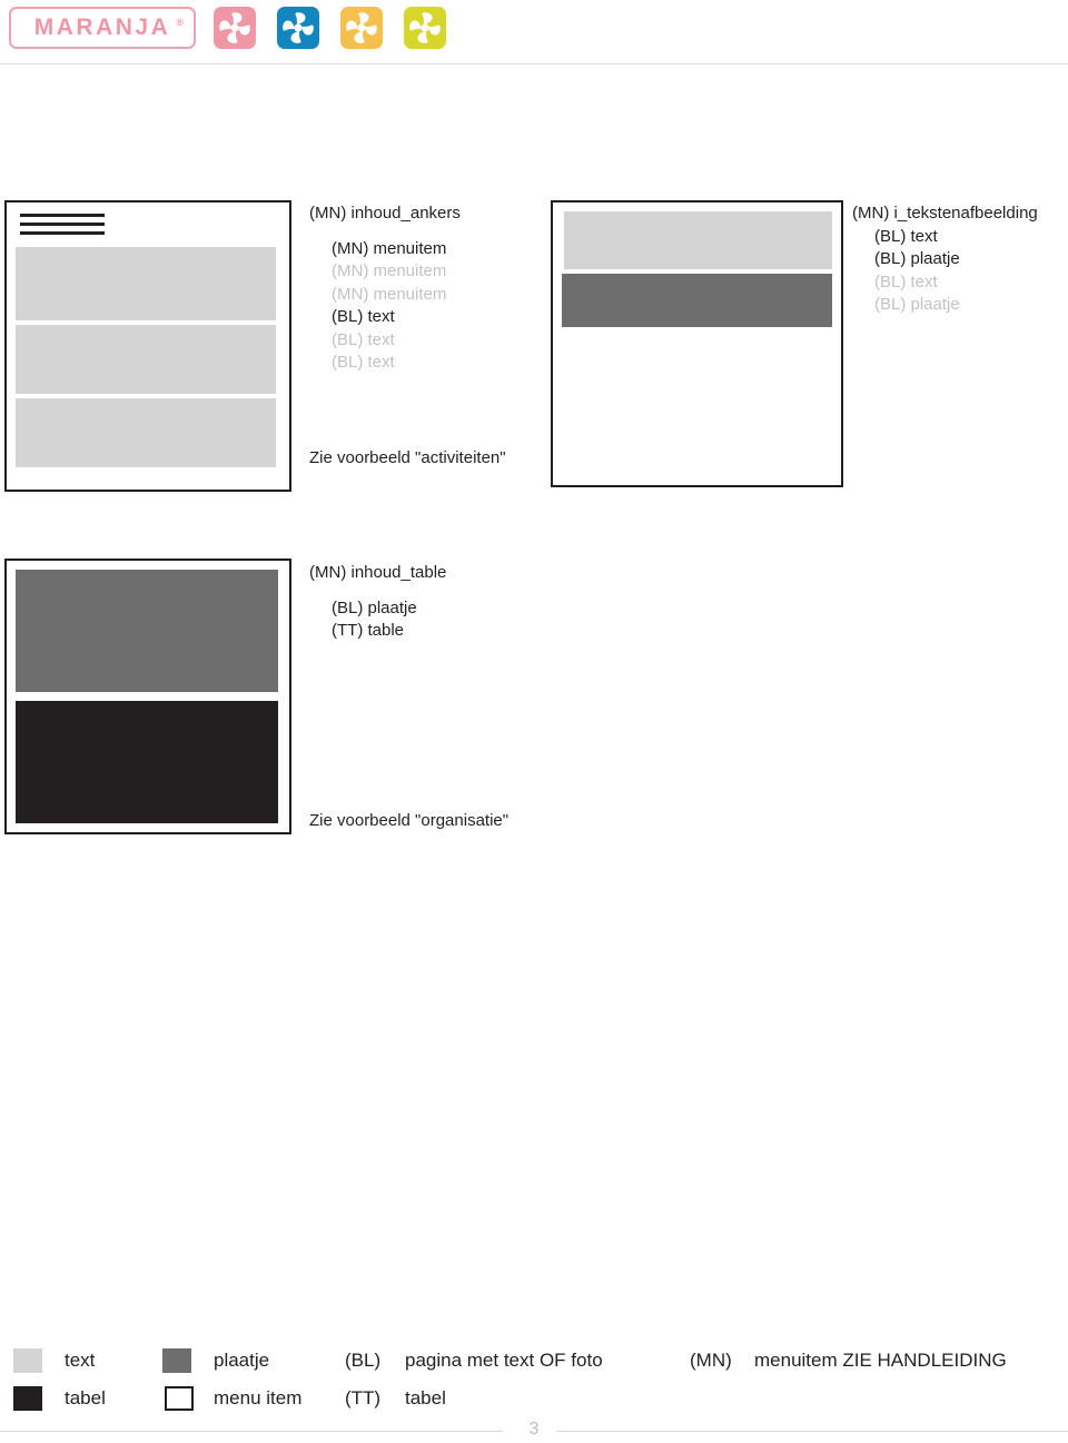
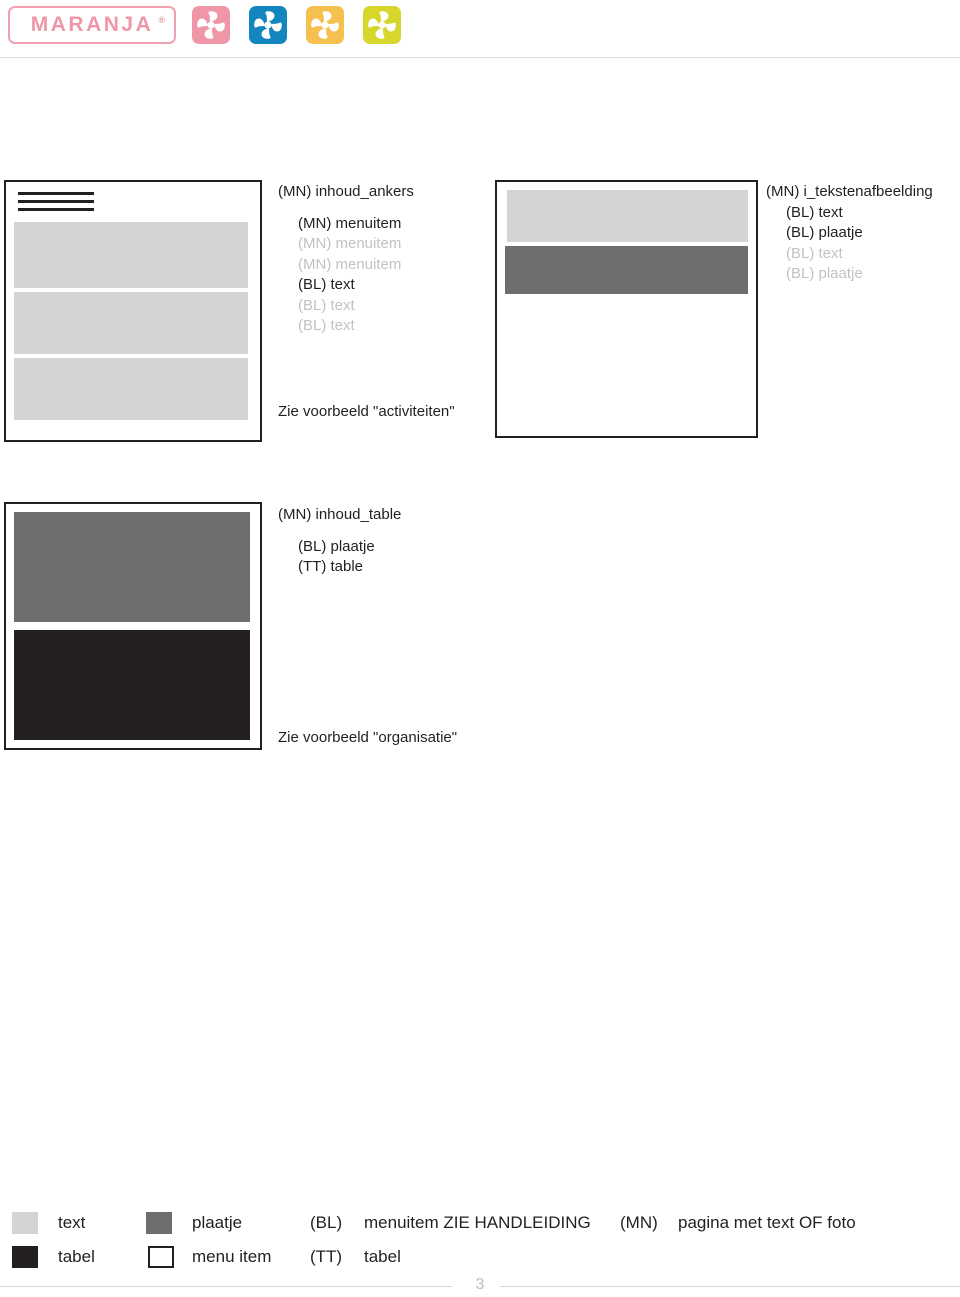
  MARANJA
  ®
  (MN) inhoud_ankers
  (MN) menuitem
  (MN) menuitem
  (MN) menuitem
  (BL) text
  (BL) text
  (BL) text
  Zie voorbeeld "activiteiten"
  (MN) i_tekstenafbeelding
  (BL) text
  (BL) plaatje
  (BL) text
  (BL) plaatje
  (MN) inhoud_table
  (BL) plaatje
  (TT) table
  Zie voorbeeld "organisatie"
  text
  tabel
  plaatje
  menu item
  (BL)
- pagina met text OF foto
+ menuitem ZIE HANDLEIDING
  (TT)
  tabel
  (MN)
- menuitem ZIE HANDLEIDING
+ pagina met text OF foto
  3
